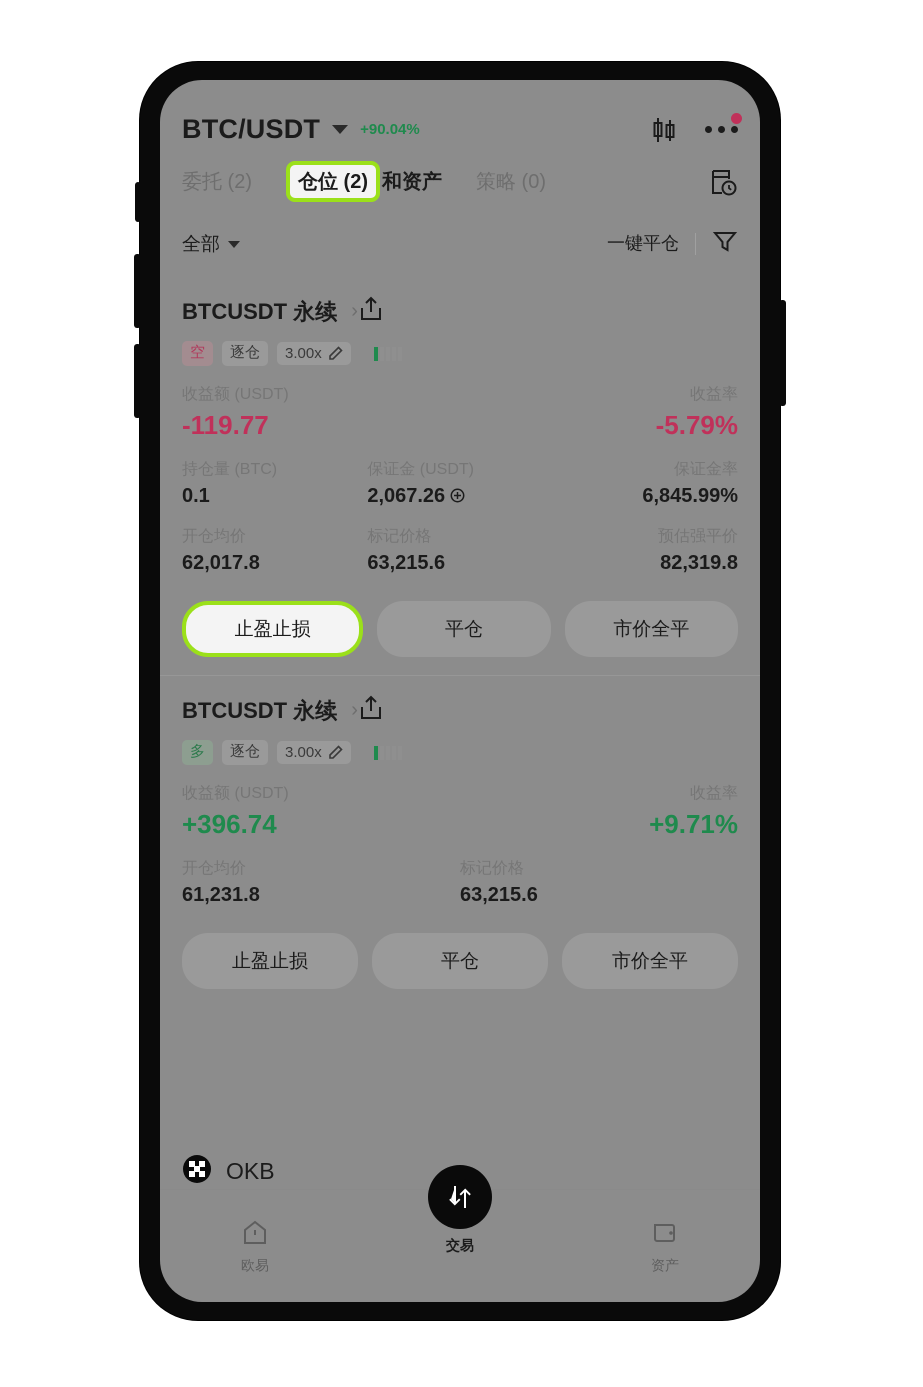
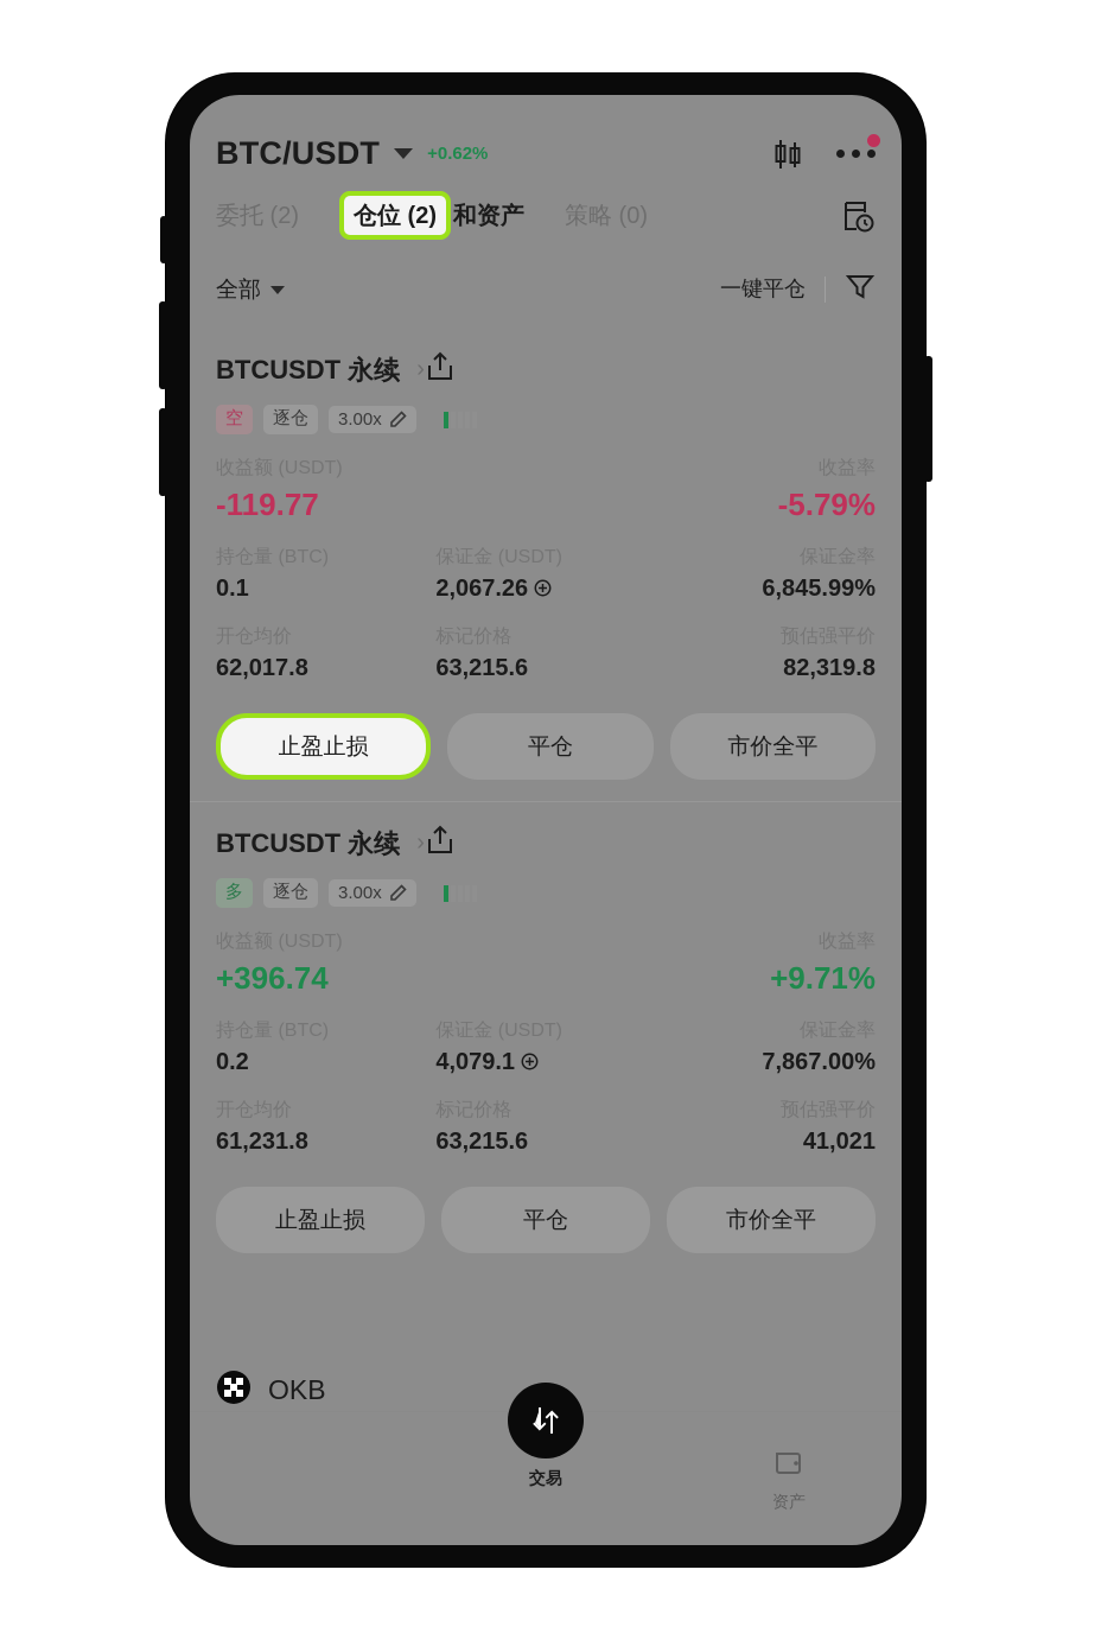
  BTC/USDT
- +90.04%
+ +0.62%
  委托 (2)
  仓位 (2)
  和资产
  策略 (0)
  全部
  一键平仓
  BTCUSDT 永续
  ›
  空
  逐仓
  3.00x
  -119.77
  -5.79%
  0.1
  2,067.26
  6,845.99%
  62,017.8
  63,215.6
  82,319.8
  止盈止损
  平仓
  市价全平
  BTCUSDT 永续
  ›
  多
  逐仓
  3.00x
  +396.74
  +9.71%
+ 0.2
+ 4,079.1
+ 7,867.00%
  61,231.8
  63,215.6
+ 41,021
  止盈止损
  平仓
  市价全平
  OKB
- 欧易
  资产
  交易
